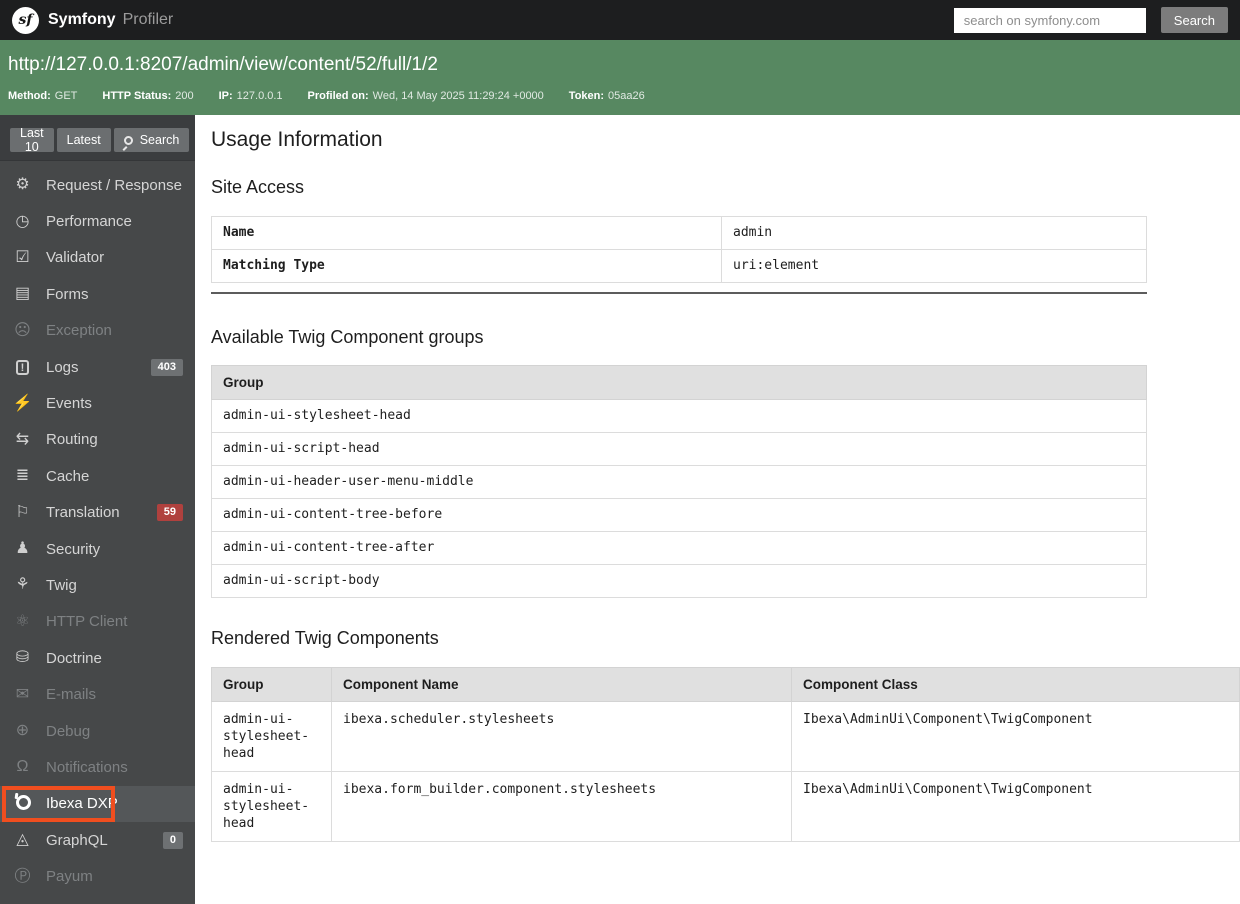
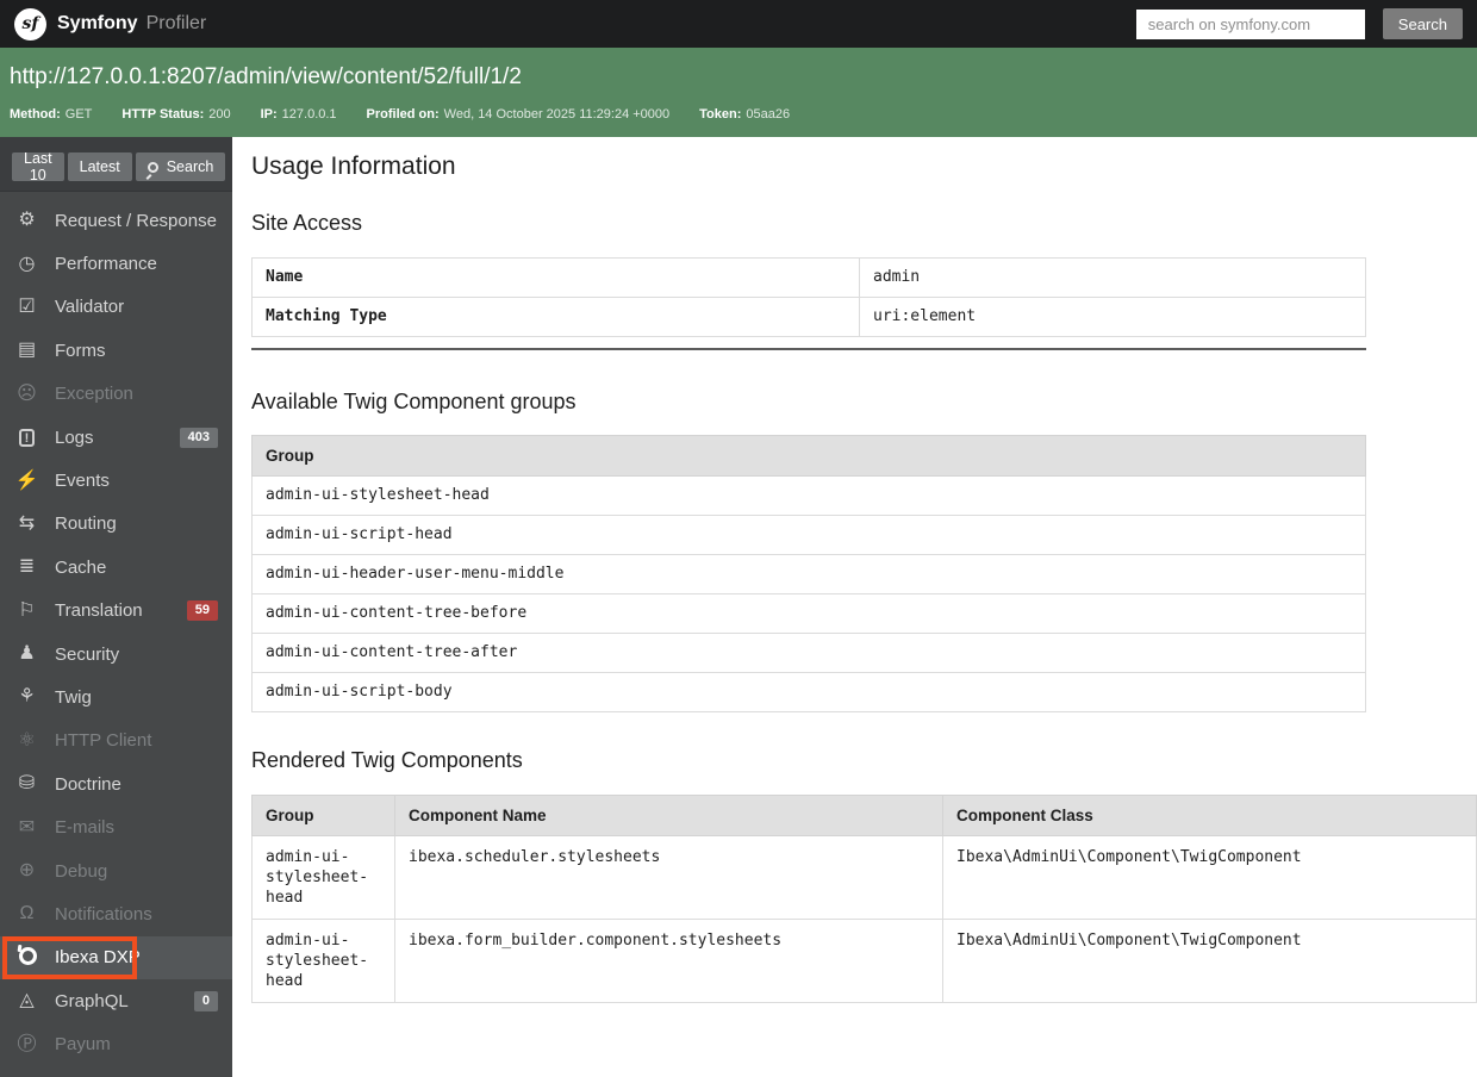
  sf
  Symfony
  Profiler
  search on symfony.com
  Search
  http://127.0.0.1:8207/admin/view/content/52/full/1/2
  Method: GET
  HTTP Status: 200
  IP: 127.0.0.1
- Profiled on: Wed, 14 May 2025 11:29:24 +0000
+ Profiled on: Wed, 14 October 2025 11:29:24 +0000
  Token: 05aa26
  Last 10
  Latest
  Search
  ⚙
  Request / Response
  ◷
  Performance
  ☑
  Validator
  ▤
  Forms
  ☹
  Exception
  !
  Logs
  403
  ⚡
  Events
  ⇆
  Routing
  ≣
  Cache
  ⚐
  Translation
  59
  ♟
  Security
  ⚘
  Twig
  ⚛
  HTTP Client
  ⛁
  Doctrine
  ✉
  E-mails
  ⊕
  Debug
  Ω
  Notifications
  Ibexa DXP
  ◬
  GraphQL
  0
  Ⓟ
  Payum
  Usage Information
  Site Access
  Name	admin
  Matching Type	uri:element
  Available Twig Component groups
  Group
  admin-ui-stylesheet-head
  admin-ui-script-head
  admin-ui-header-user-menu-middle
  admin-ui-content-tree-before
  admin-ui-content-tree-after
  admin-ui-script-body
  Rendered Twig Components
  Group	Component Name	Component Class
  admin-ui-stylesheet-head	ibexa.scheduler.stylesheets	Ibexa\AdminUi\Component\TwigComponent
  admin-ui-stylesheet-head	ibexa.form_builder.component.stylesheets	Ibexa\AdminUi\Component\TwigComponent
